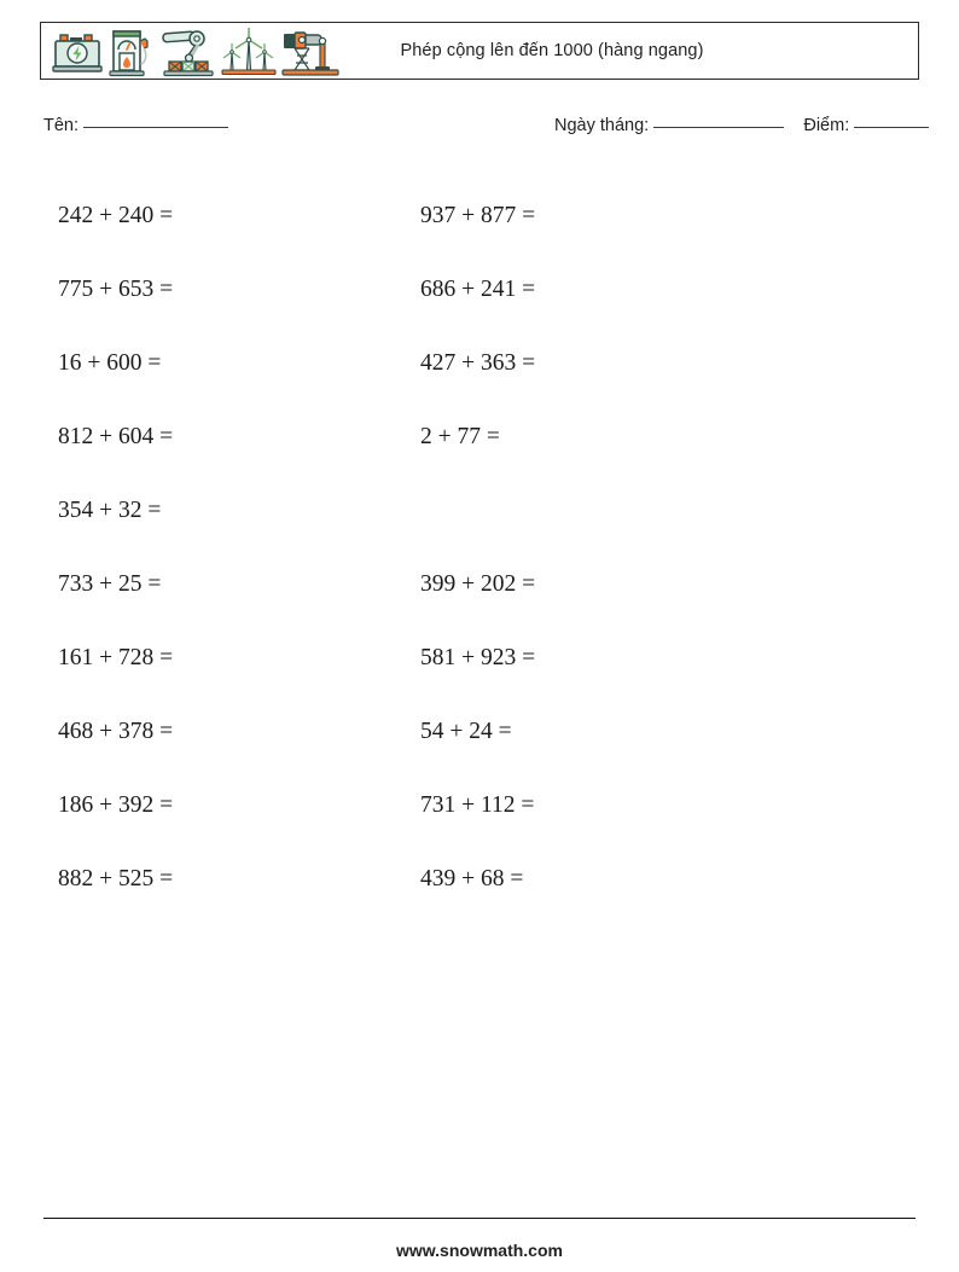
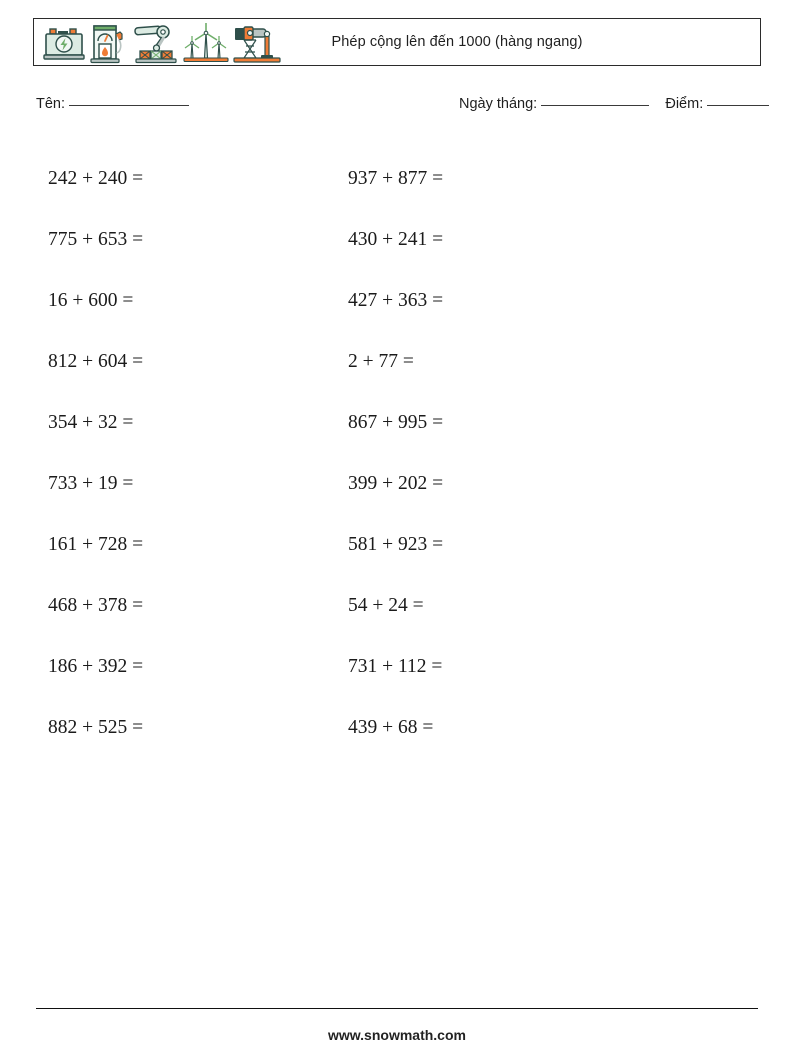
  Phép cộng lên đến 1000 (hàng ngang)
  Tên:
  Ngày tháng: Điểm:
  242 + 240 =
  937 + 877 =
  775 + 653 =
- 686 + 241 =
+ 430 + 241 =
  16 + 600 =
  427 + 363 =
  812 + 604 =
  2 + 77 =
  354 + 32 =
+ 867 + 995 =
- 733 + 25 =
+ 733 + 19 =
  399 + 202 =
  161 + 728 =
  581 + 923 =
  468 + 378 =
  54 + 24 =
  186 + 392 =
  731 + 112 =
  882 + 525 =
  439 + 68 =
  www.snowmath.com
